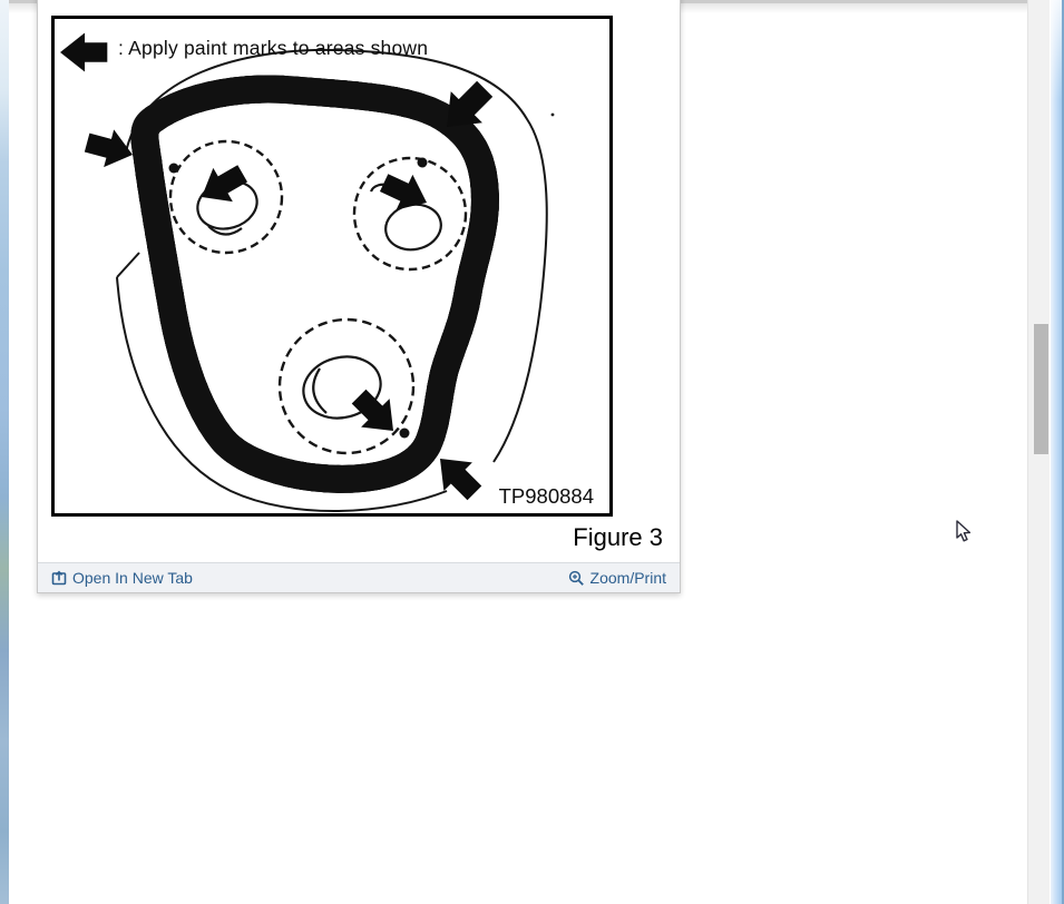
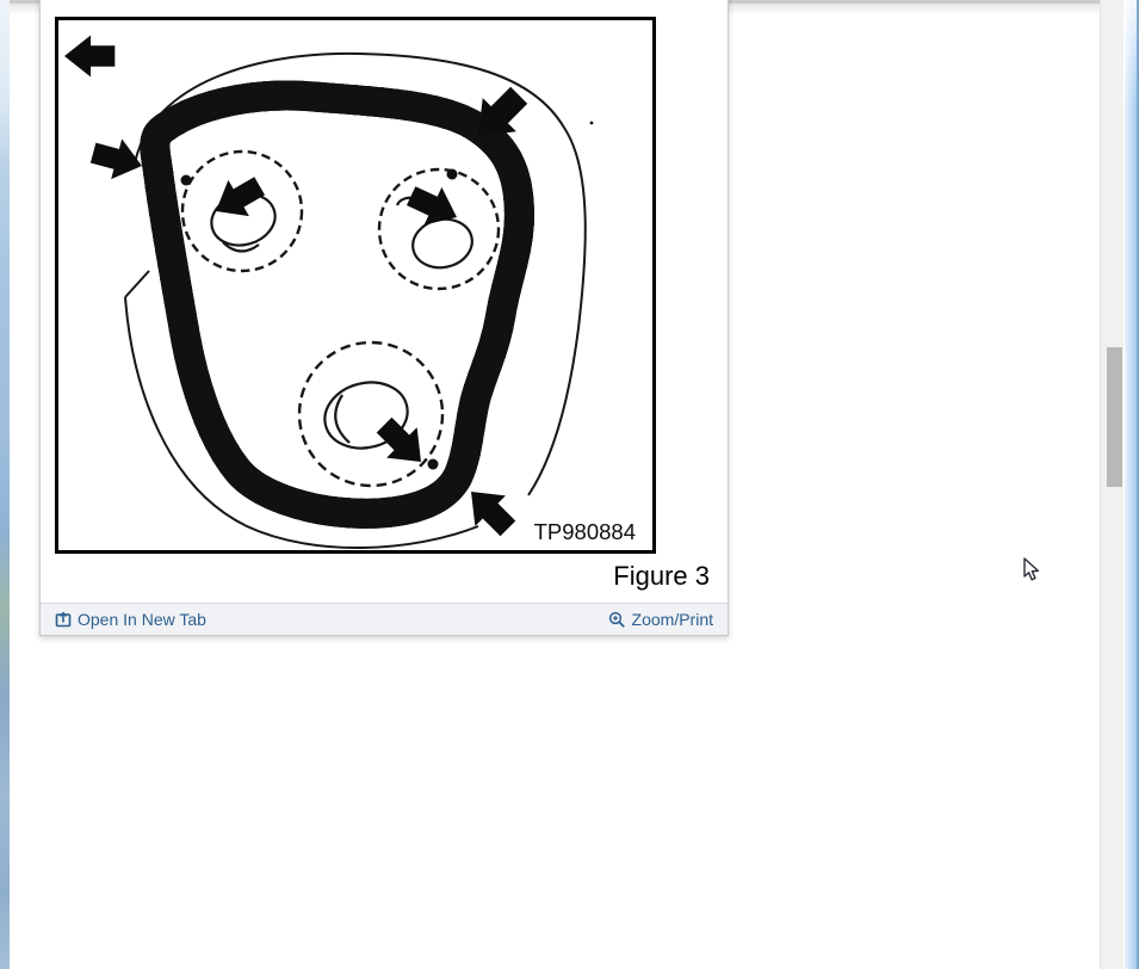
- : Apply paint marks to areas shown
  TP980884
  Figure 3
  Open In New Tab
  Zoom/Print
